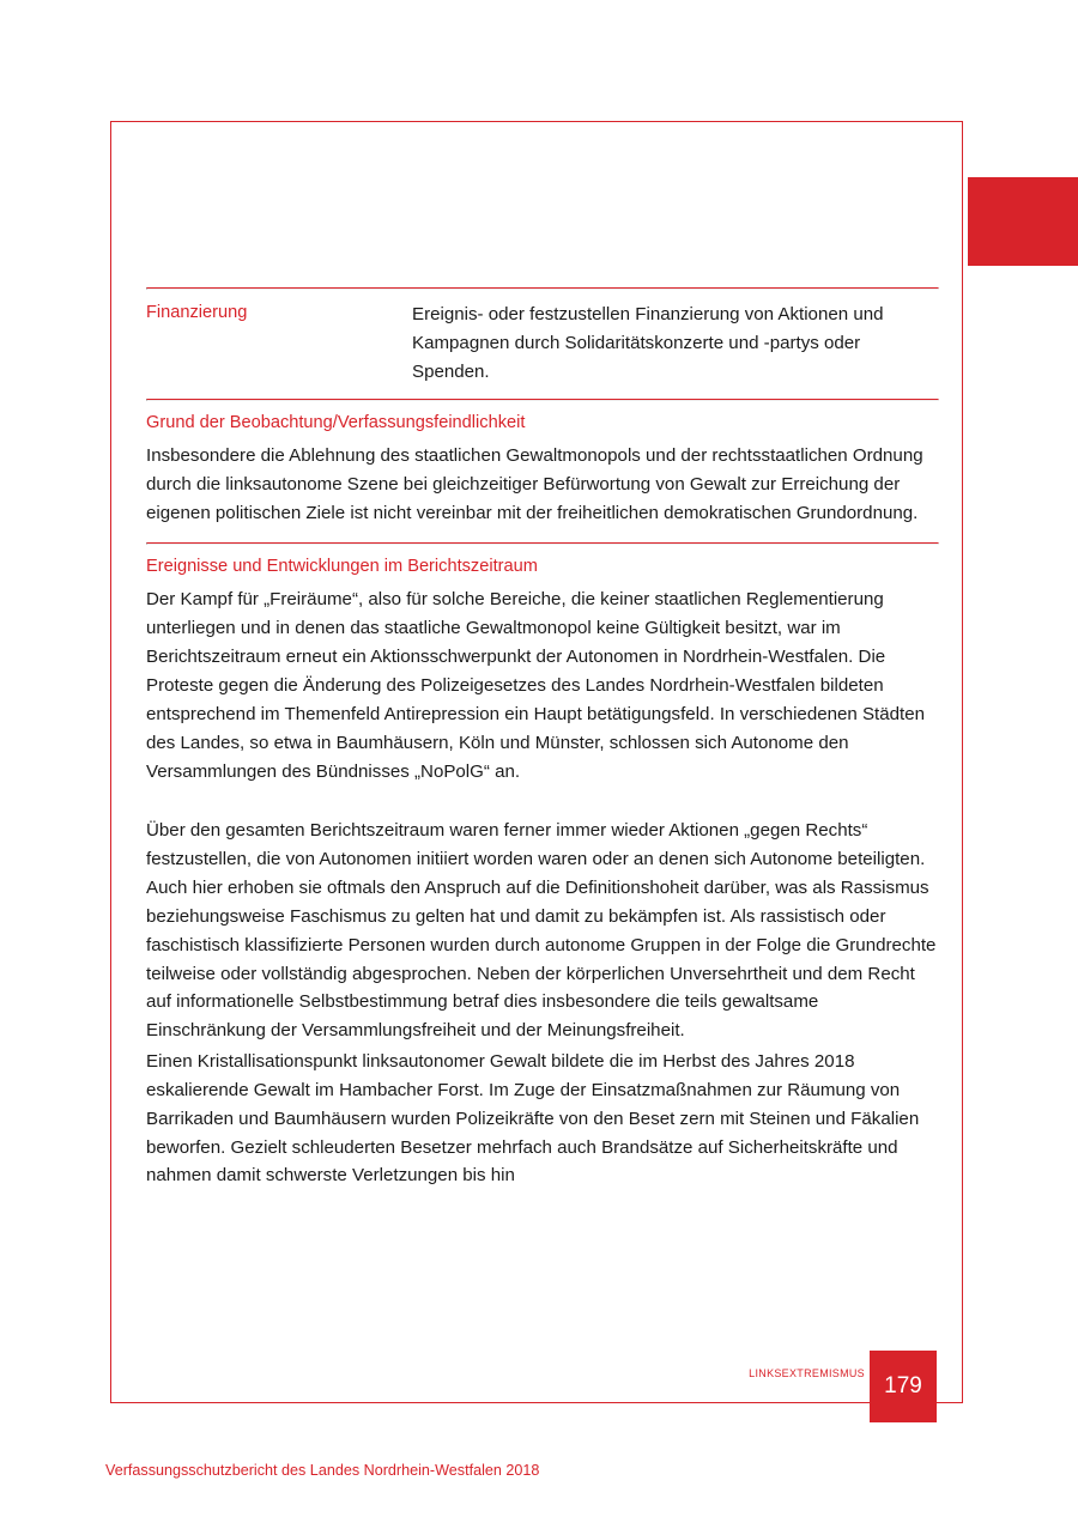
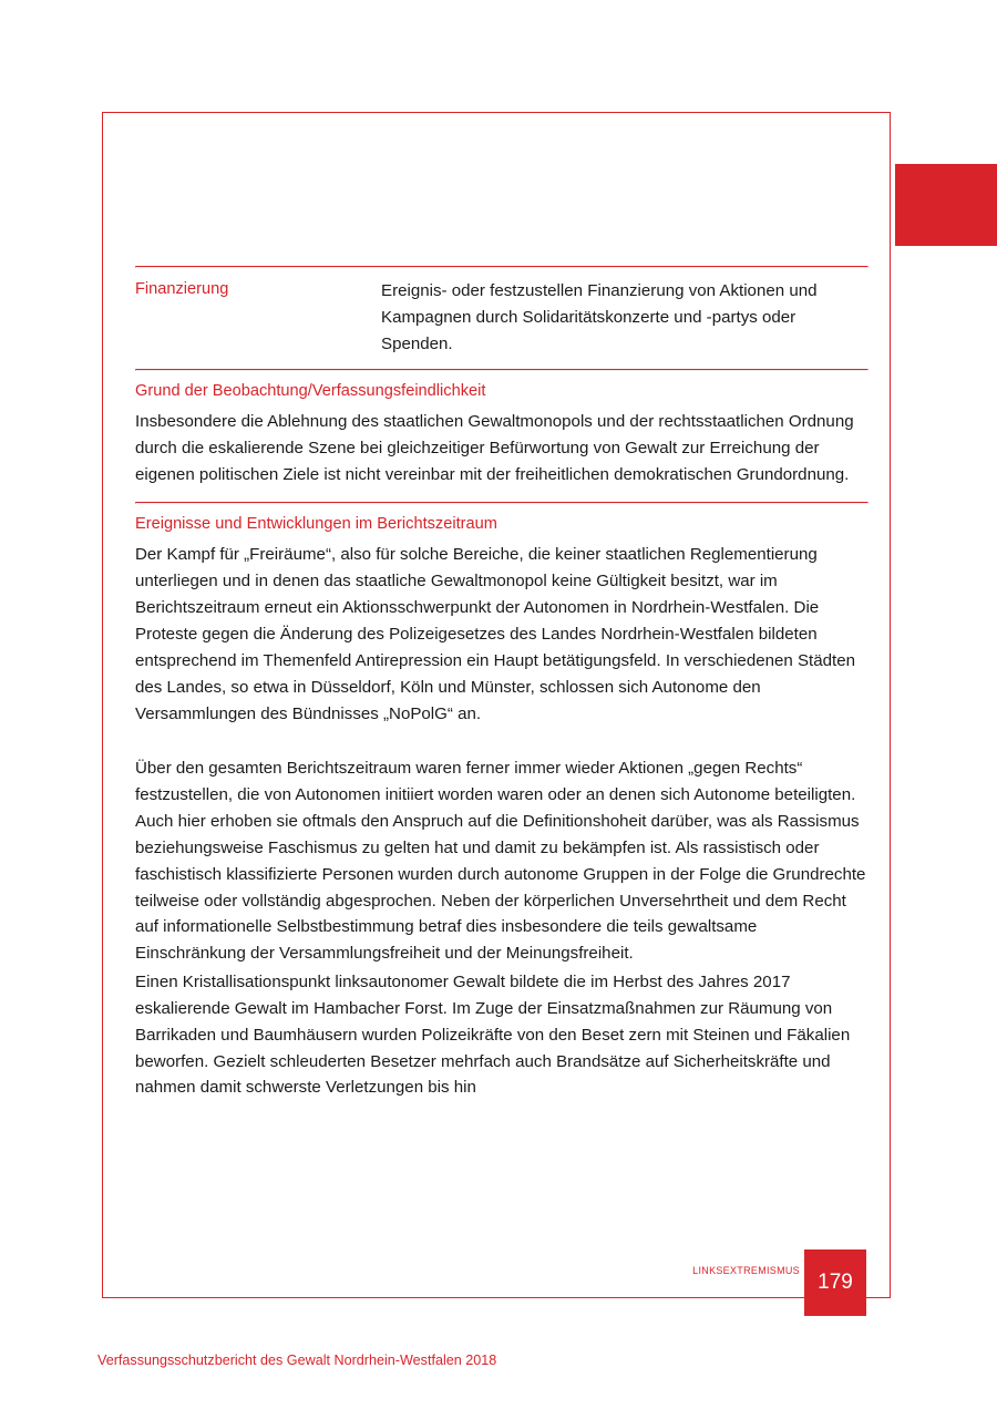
  Finanzierung
  Ereignis- oder festzustellen Finanzierung von Aktionen und Kampagnen durch Solidaritätskonzerte und -partys oder Spenden.
  Grund der Beobachtung/Verfassungsfeindlichkeit
- Insbesondere die Ablehnung des staatlichen Gewaltmonopols und der rechtsstaatlichen Ordnung durch die linksautonome Szene bei gleichzeitiger Befürwortung von Gewalt zur Erreichung der eigenen politischen Ziele ist nicht vereinbar mit der freiheitlichen demokratischen Grundordnung.
+ Insbesondere die Ablehnung des staatlichen Gewaltmonopols und der rechtsstaatlichen Ordnung durch die eskalierende Szene bei gleichzeitiger Befürwortung von Gewalt zur Erreichung der eigenen politischen Ziele ist nicht vereinbar mit der freiheitlichen demokratischen Grundordnung.
  Ereignisse und Entwicklungen im Berichtszeitraum
- Der Kampf für „Freiräume“, also für solche Bereiche, die keiner staatlichen Reglementierung unterliegen und in denen das staatliche Gewaltmonopol keine Gültigkeit besitzt, war im Berichtszeitraum erneut ein Aktionsschwerpunkt der Autonomen in Nordrhein-Westfalen. Die Proteste gegen die Änderung des Polizeigesetzes des Landes Nordrhein-Westfalen bildeten entsprechend im Themenfeld Antirepression ein Haupt betätigungsfeld. In verschiedenen Städten des Landes, so etwa in Baumhäusern, Köln und Münster, schlossen sich Autonome den Versammlungen des Bündnisses „NoPolG“ an.
+ Der Kampf für „Freiräume“, also für solche Bereiche, die keiner staatlichen Reglementierung unterliegen und in denen das staatliche Gewaltmonopol keine Gültigkeit besitzt, war im Berichtszeitraum erneut ein Aktionsschwerpunkt der Autonomen in Nordrhein-Westfalen. Die Proteste gegen die Änderung des Polizeigesetzes des Landes Nordrhein-Westfalen bildeten entsprechend im Themenfeld Antirepression ein Haupt betätigungsfeld. In verschiedenen Städten des Landes, so etwa in Düsseldorf, Köln und Münster, schlossen sich Autonome den Versammlungen des Bündnisses „NoPolG“ an.
  Über den gesamten Berichtszeitraum waren ferner immer wieder Aktionen „gegen Rechts“ festzustellen, die von Autonomen initiiert worden waren oder an denen sich Autonome beteiligten. Auch hier erhoben sie oftmals den Anspruch auf die Definitionshoheit darüber, was als Rassismus beziehungsweise Faschismus zu gelten hat und damit zu bekämpfen ist. Als rassistisch oder faschistisch klassifizierte Personen wurden durch autonome Gruppen in der Folge die Grundrechte teilweise oder vollständig abgesprochen. Neben der körperlichen Unversehrtheit und dem Recht auf informationelle Selbstbestimmung betraf dies insbesondere die teils gewaltsame Einschränkung der Versammlungsfreiheit und der Meinungsfreiheit.
- Einen Kristallisationspunkt linksautonomer Gewalt bildete die im Herbst des Jahres 2018 eskalierende Gewalt im Hambacher Forst. Im Zuge der Einsatzmaßnahmen zur Räumung von Barrikaden und Baumhäusern wurden Polizeikräfte von den Beset zern mit Steinen und Fäkalien beworfen. Gezielt schleuderten Besetzer mehrfach auch Brandsätze auf Sicherheitskräfte und nahmen damit schwerste Verletzungen bis hin
+ Einen Kristallisationspunkt linksautonomer Gewalt bildete die im Herbst des Jahres 2017 eskalierende Gewalt im Hambacher Forst. Im Zuge der Einsatzmaßnahmen zur Räumung von Barrikaden und Baumhäusern wurden Polizeikräfte von den Beset zern mit Steinen und Fäkalien beworfen. Gezielt schleuderten Besetzer mehrfach auch Brandsätze auf Sicherheitskräfte und nahmen damit schwerste Verletzungen bis hin
  linksextremismus
  179
- Verfassungsschutzbericht des Landes Nordrhein-Westfalen 2018
+ Verfassungsschutzbericht des Gewalt Nordrhein-Westfalen 2018
